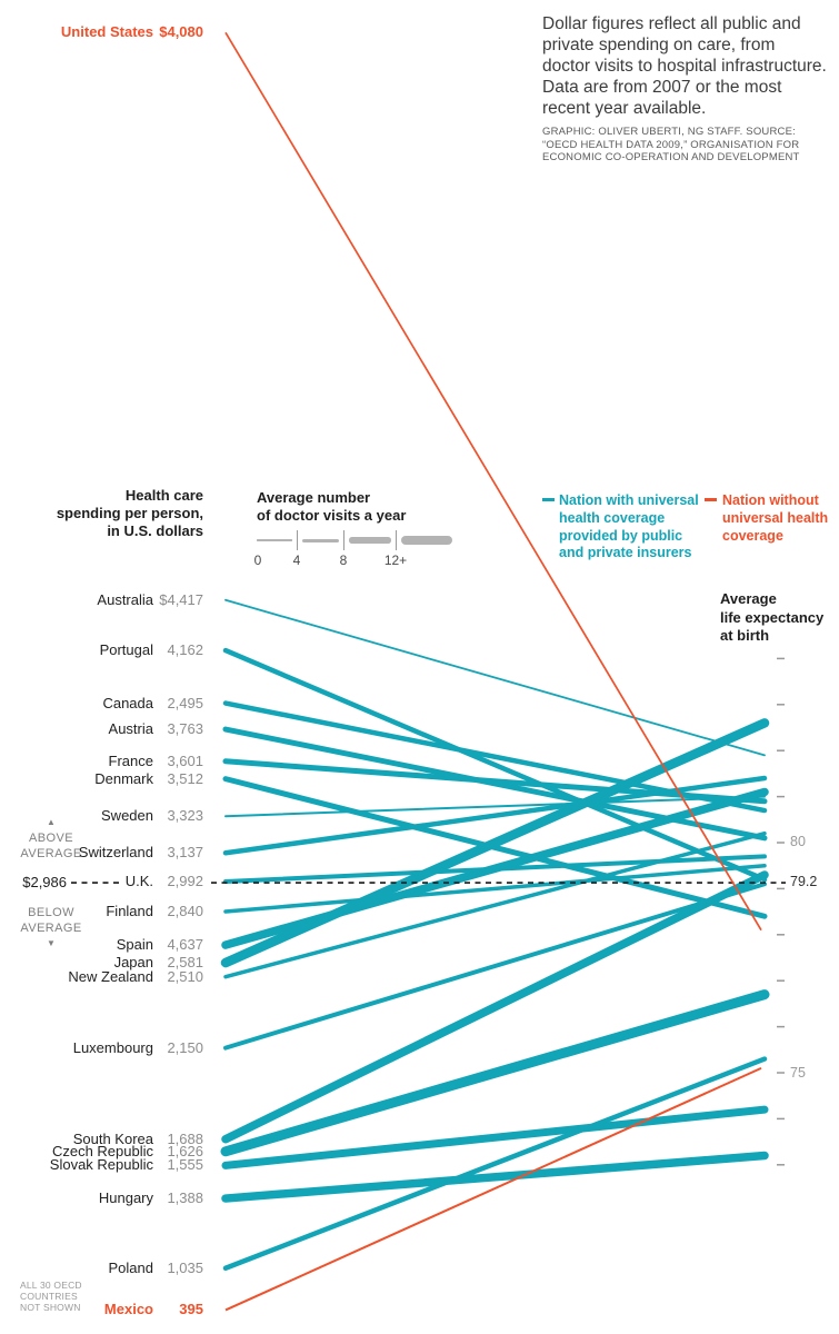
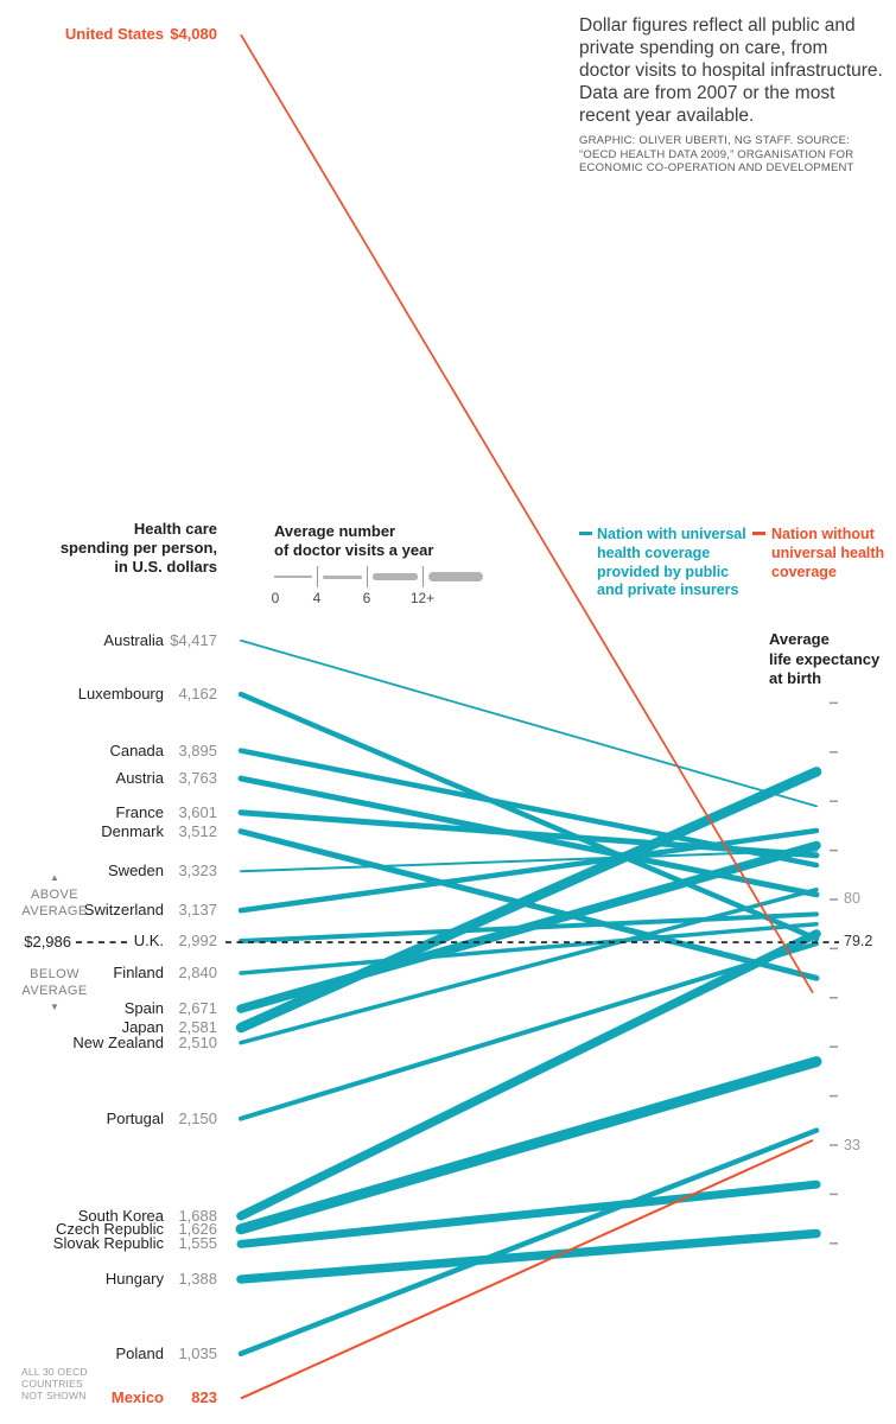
  Dollar figures reflect all public and private spending on care, from doctor visits to hospital infrastructure. Data are from 2007 or the most recent year available.
  GRAPHIC: OLIVER UBERTI, NG STAFF. SOURCE:
  “OECD HEALTH DATA 2009,” ORGANISATION FOR
  ECONOMIC CO-OPERATION AND DEVELOPMENT
  Health care
  spending per person,
  in U.S. dollars
  Average number
  of doctor visits a year
  0
  4
- 8
+ 6
  12+
  Nation with universal
  health coverage
  provided by public
  and private insurers
  Nation without
  universal health
  coverage
  Average
  life expectancy
  at birth
  ▲
  ABOVE
  AVERAGE
  $2,986
  BELOW
  AVERAGE
  ▼
  80
  79.2
- 75
+ 33
  ALL 30 OECD
  COUNTRIES
  NOT SHOWN
  United States
  $4,080
  Australia
  $4,417
- Portugal
+ Luxembourg
  4,162
  Canada
- 2,495
+ 3,895
  Austria
  3,763
  France
  3,601
  Denmark
  3,512
  Sweden
  3,323
  Switzerland
  3,137
  U.K.
  2,992
  Finland
  2,840
  Spain
- 4,637
+ 2,671
  Japan
  2,581
  New Zealand
  2,510
- Luxembourg
+ Portugal
  2,150
  South Korea
  1,688
  Czech Republic
  1,626
  Slovak Republic
  1,555
  Hungary
  1,388
  Poland
  1,035
  Mexico
- 395
+ 823
